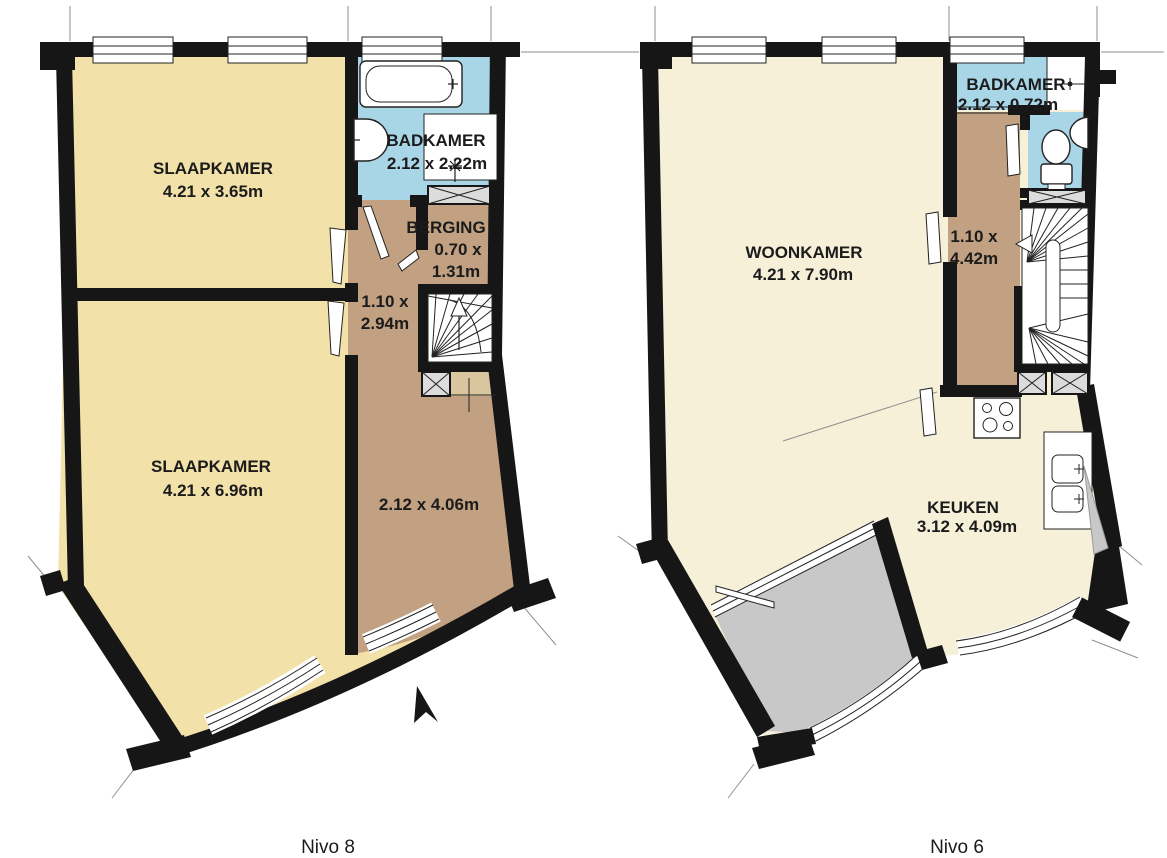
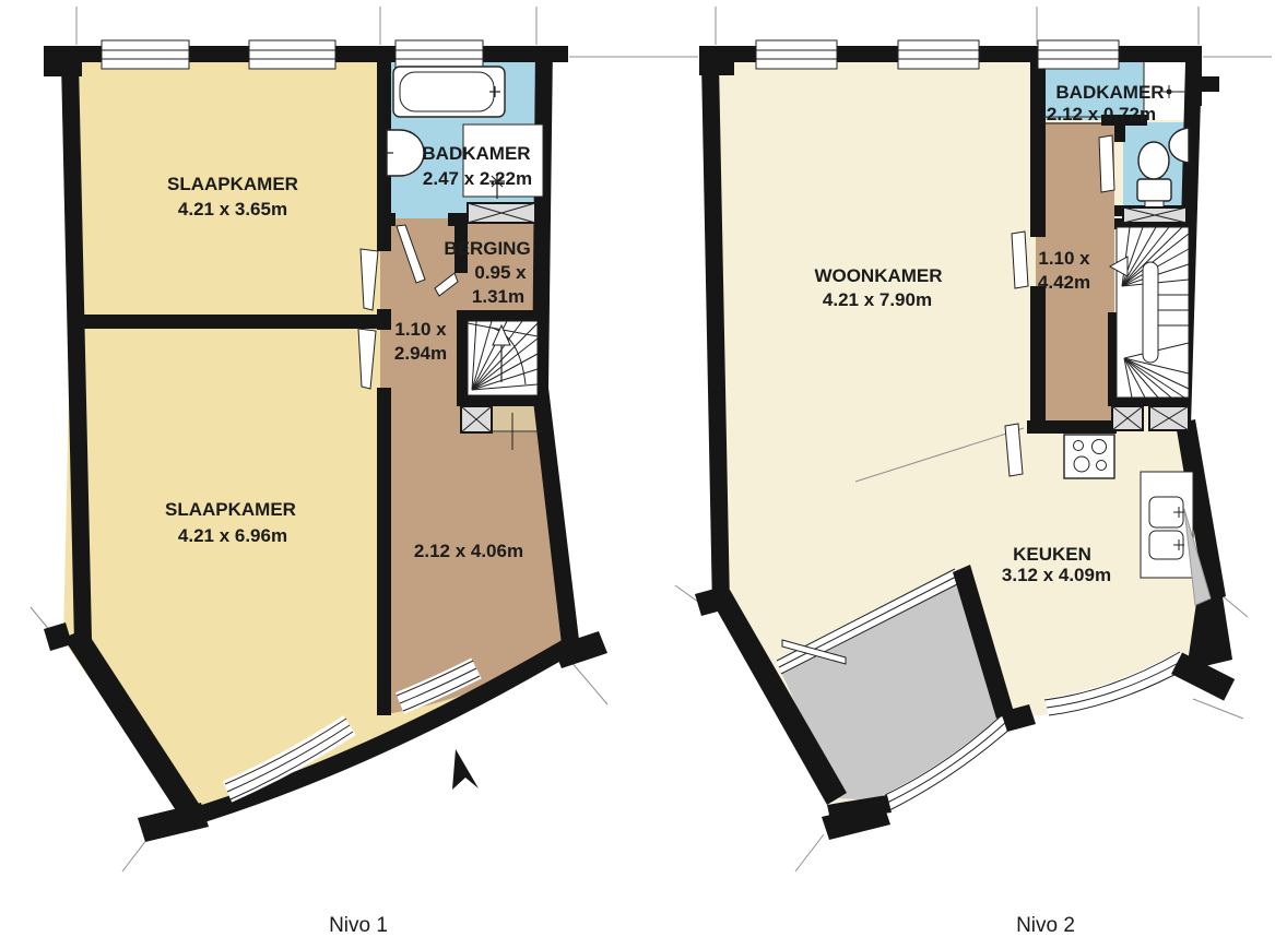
  SLAAPKAMER
  4.21 x 3.65m
  BADKAMER
- 2.12 x 2.22m
+ 2.47 x 2.22m
  BERGING
- 0.70 x
+ 0.95 x
  1.31m
  1.10 x
  2.94m
  SLAAPKAMER
  4.21 x 6.96m
  2.12 x 4.06m
- Nivo 8
+ Nivo 1
  WOONKAMER
  4.21 x 7.90m
  BADKAMER
  2.12 x 0.72m
  1.10 x
  4.42m
  KEUKEN
  3.12 x 4.09m
- Nivo 6
+ Nivo 2
